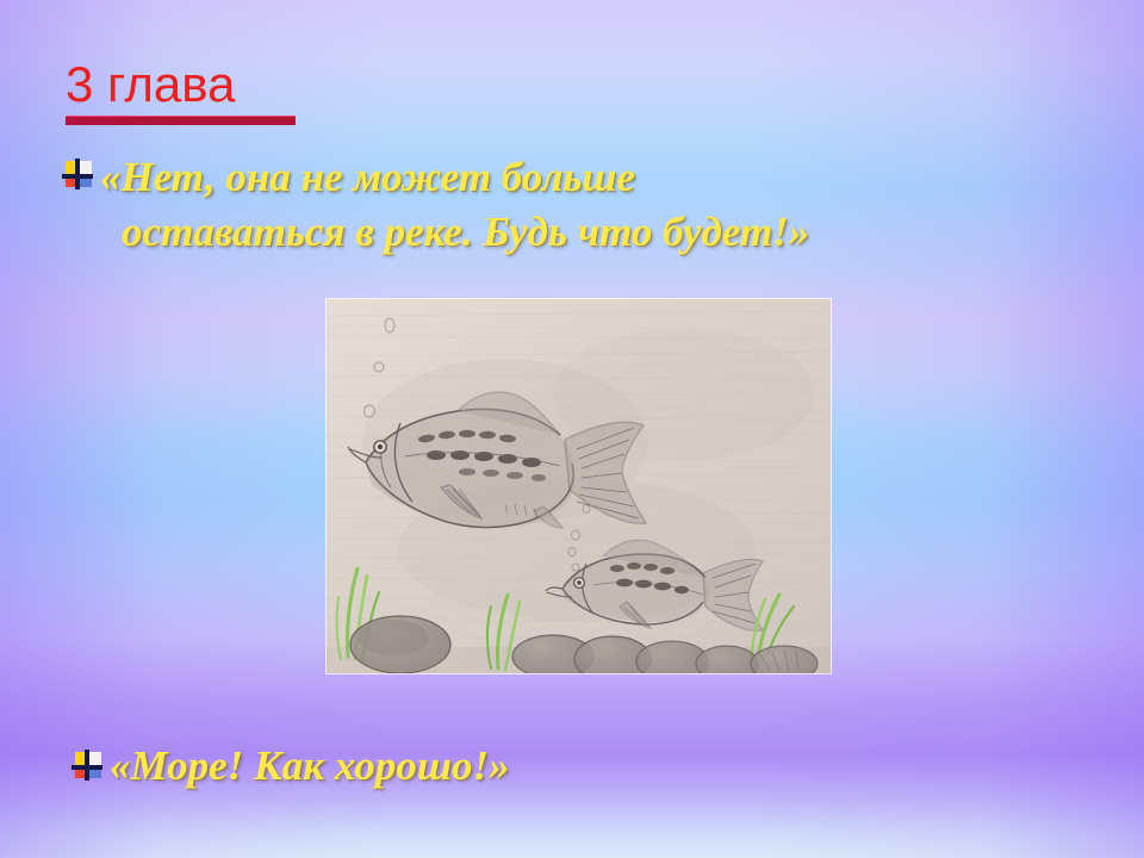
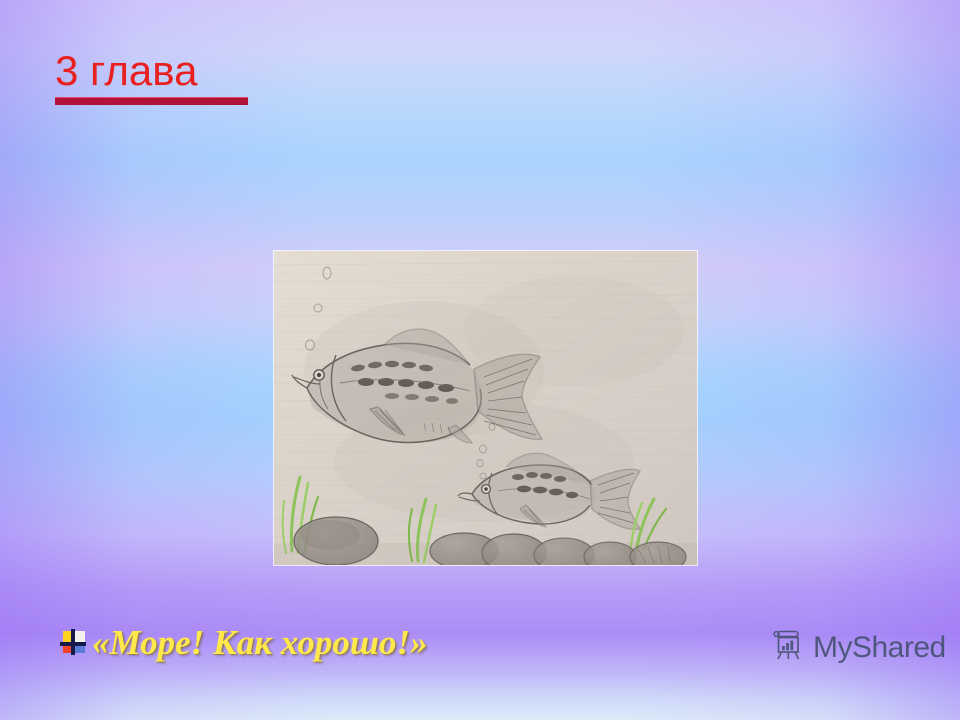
  3 глава
- «Нет, она не может больше
- оставаться в реке. Будь что будет!»
  «Море! Как хорошо!»
+ MyShared
